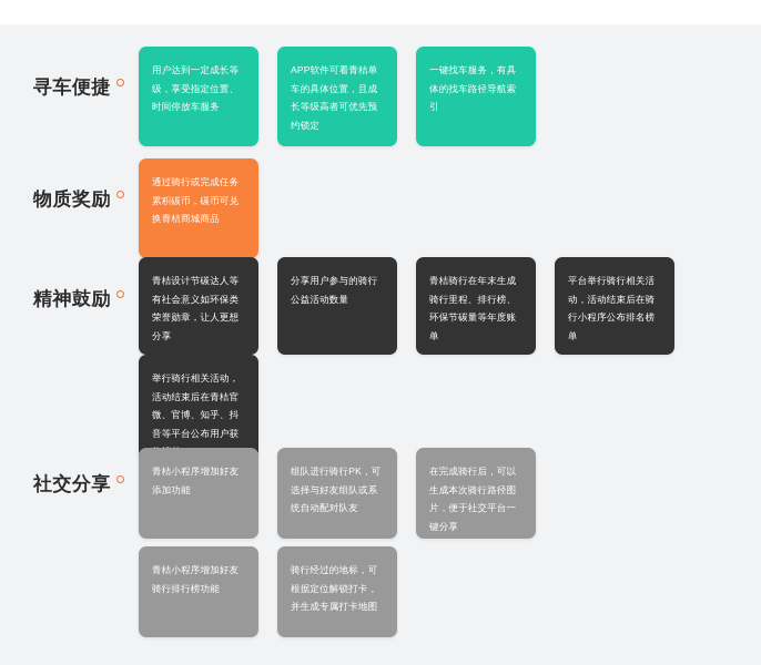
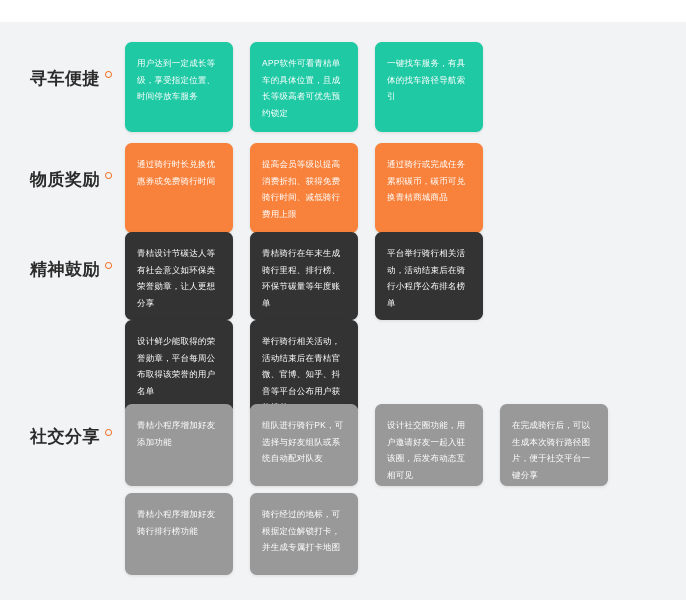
  寻车便捷
  用户达到一定成长等级，享受指定位置、时间停放车服务
  APP软件可看青桔单车的具体位置，且成长等级高者可优先预约锁定
  一键找车服务，有具体的找车路径导航索引
  物质奖励
+ 通过骑行时长兑换优惠券或免费骑行时间
+ 提高会员等级以提高消费折扣、获得免费骑行时间、减低骑行费用上限
  通过骑行或完成任务累积碳币，碳币可兑换青桔商城商品
  精神鼓励
  青桔设计节碳达人等有社会意义如环保类荣誉勋章，让人更想分享
- 分享用户参与的骑行公益活动数量
  青桔骑行在年末生成骑行里程、排行榜、环保节碳量等年度账单
  平台举行骑行相关活动，活动结束后在骑行小程序公布排名榜单
+ 设计鲜少能取得的荣誉勋章，平台每周公布取得该荣誉的用户名单
  举行骑行相关活动，活动结束后在青桔官微、官博、知乎、抖音等平台公布用户获
  社交分享
  青桔小程序增加好友添加功能
  组队进行骑行PK，可选择与好友组队或系统自动配对队友
+ 设计社交圈功能，用户邀请好友一起入驻该圈，后发布动态互相可见
  在完成骑行后，可以生成本次骑行路径图片，便于社交平台一键分享
  青桔小程序增加好友骑行排行榜功能
  骑行经过的地标，可根据定位解锁打卡，并生成专属打卡地图
